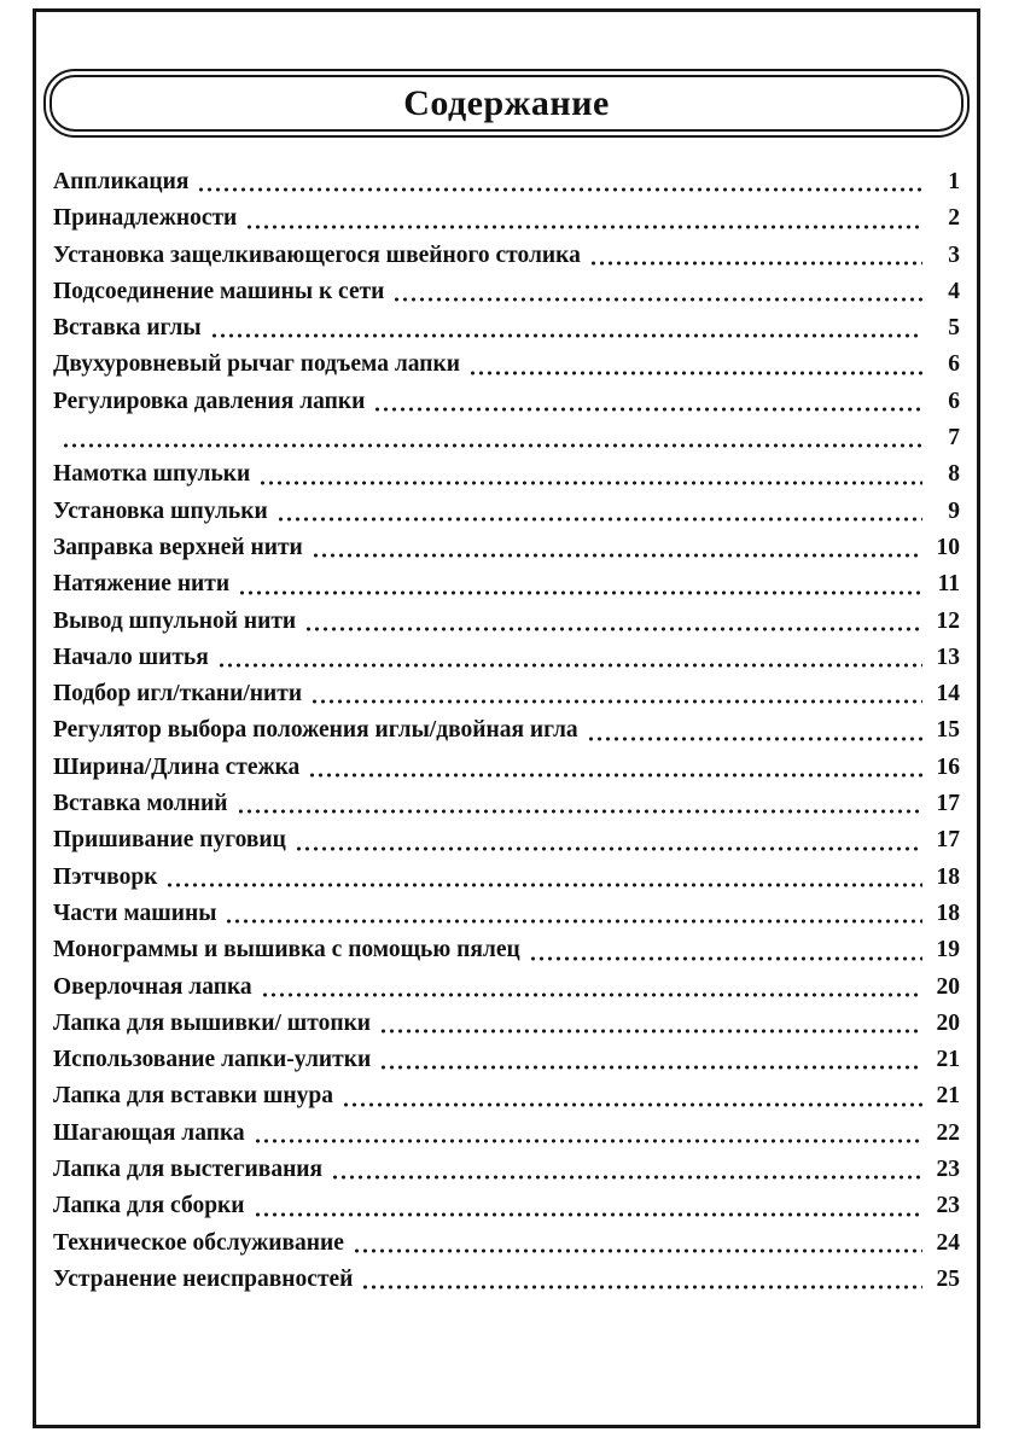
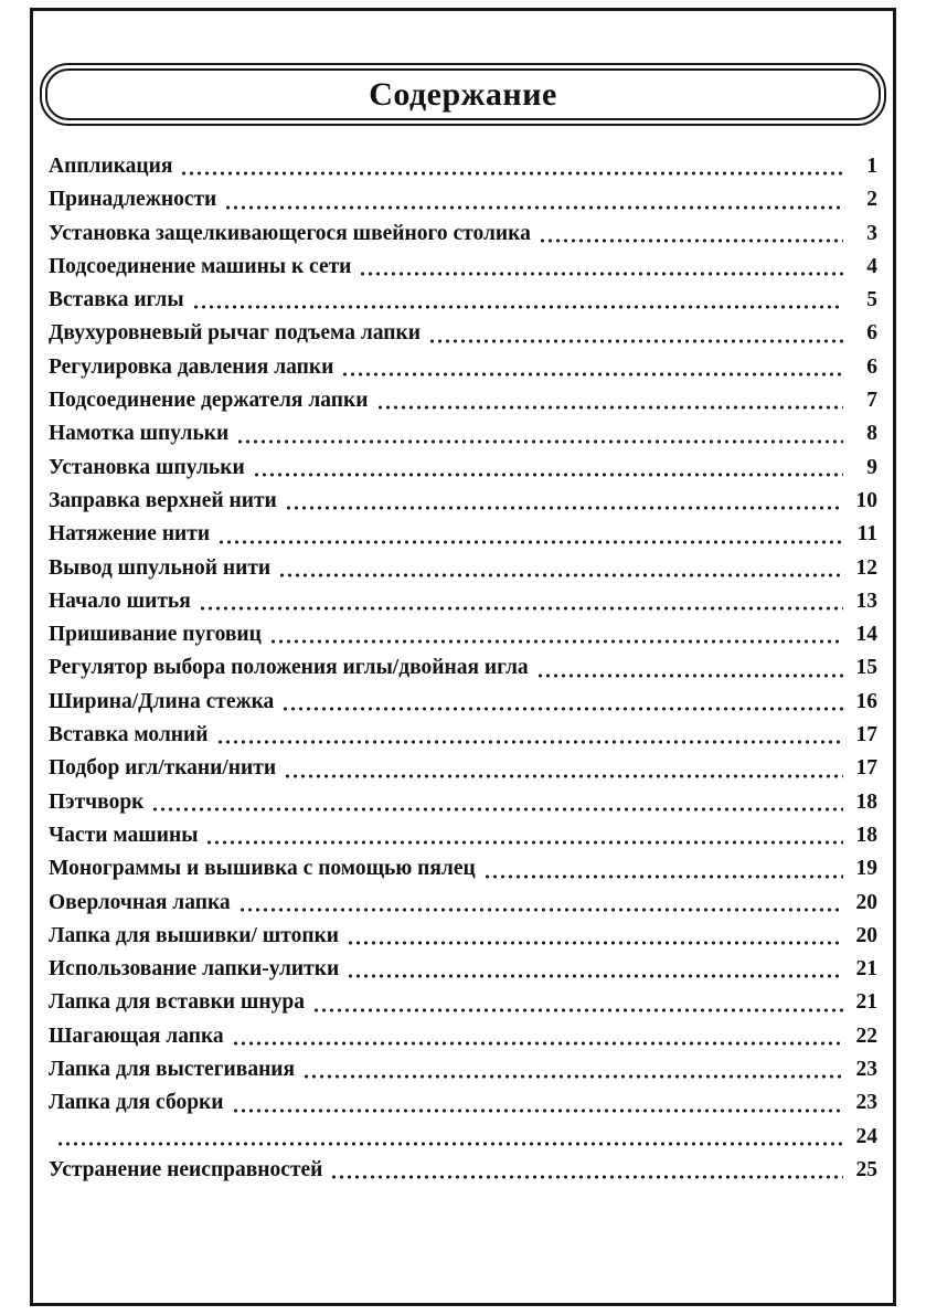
  Содержание
  Аппликация
  1
  Принадлежности
  2
  Установка защелкивающегося швейного столика
  3
  Подсоединение машины к сети
  4
  Вставка иглы
  5
  Двухуровневый рычаг подъема лапки
  6
  Регулировка давления лапки
  6
+ Подсоединение держателя лапки
  7
  Намотка шпульки
  8
  Установка шпульки
  9
  Заправка верхней нити
  10
  Натяжение нити
  11
  Вывод шпульной нити
  12
  Начало шитья
  13
- Подбор игл/ткани/нити
+ Пришивание пуговиц
  14
  Регулятор выбора положения иглы/двойная игла
  15
  Ширина/Длина стежка
  16
  Вставка молний
  17
- Пришивание пуговиц
+ Подбор игл/ткани/нити
  17
  Пэтчворк
  18
  Части машины
  18
  Монограммы и вышивка с помощью пялец
  19
  Оверлочная лапка
  20
  Лапка для вышивки/ штопки
  20
  Использование лапки-улитки
  21
  Лапка для вставки шнура
  21
  Шагающая лапка
  22
  Лапка для выстегивания
  23
  Лапка для сборки
  23
- Техническое обслуживание
  24
  Устранение неисправностей
  25
